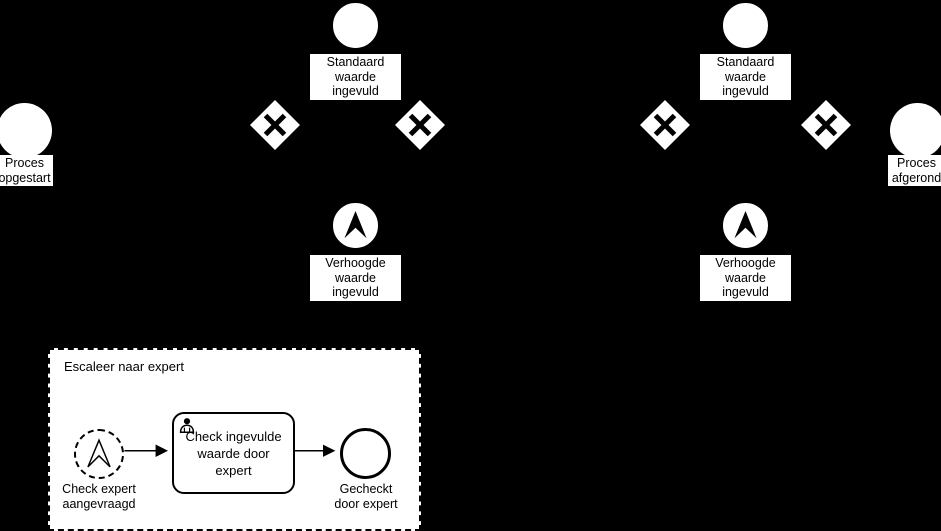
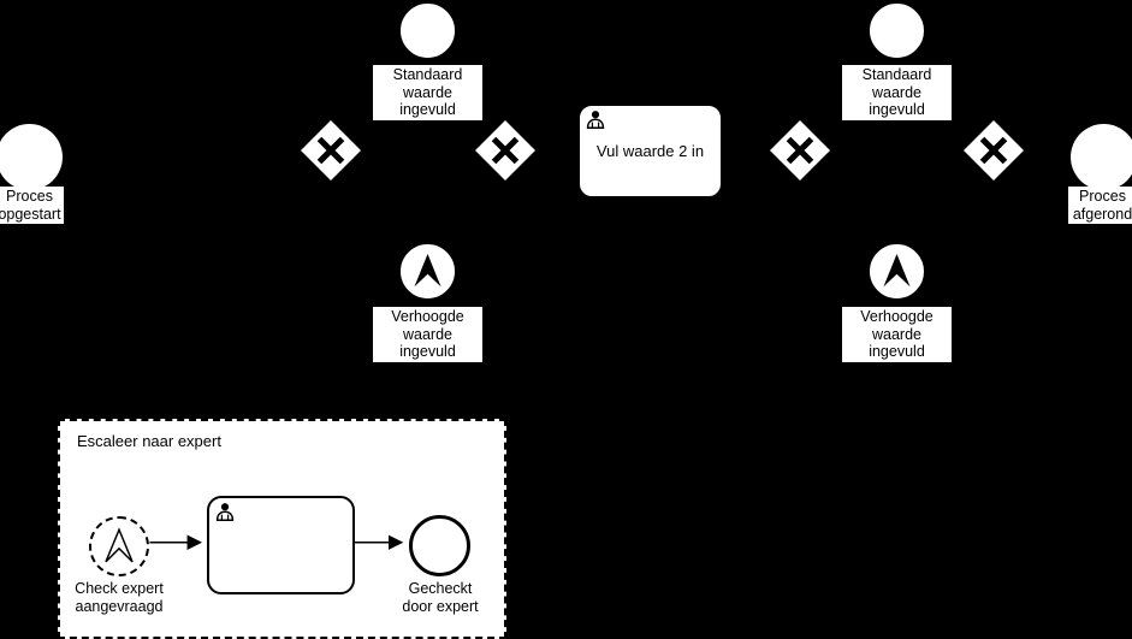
  Proces
  opgestart
  Standaard
  waarde ingevuld
  Verhoogde
  waarde ingevuld
+ Vul waarde 2 in
  Standaard
  waarde ingevuld
  Verhoogde
  waarde ingevuld
  Proces
  afgerond
  Escaleer naar expert
  Check expert
  aangevraagd
- Check ingevulde
- waarde door expert
  Gecheckt
  door expert
